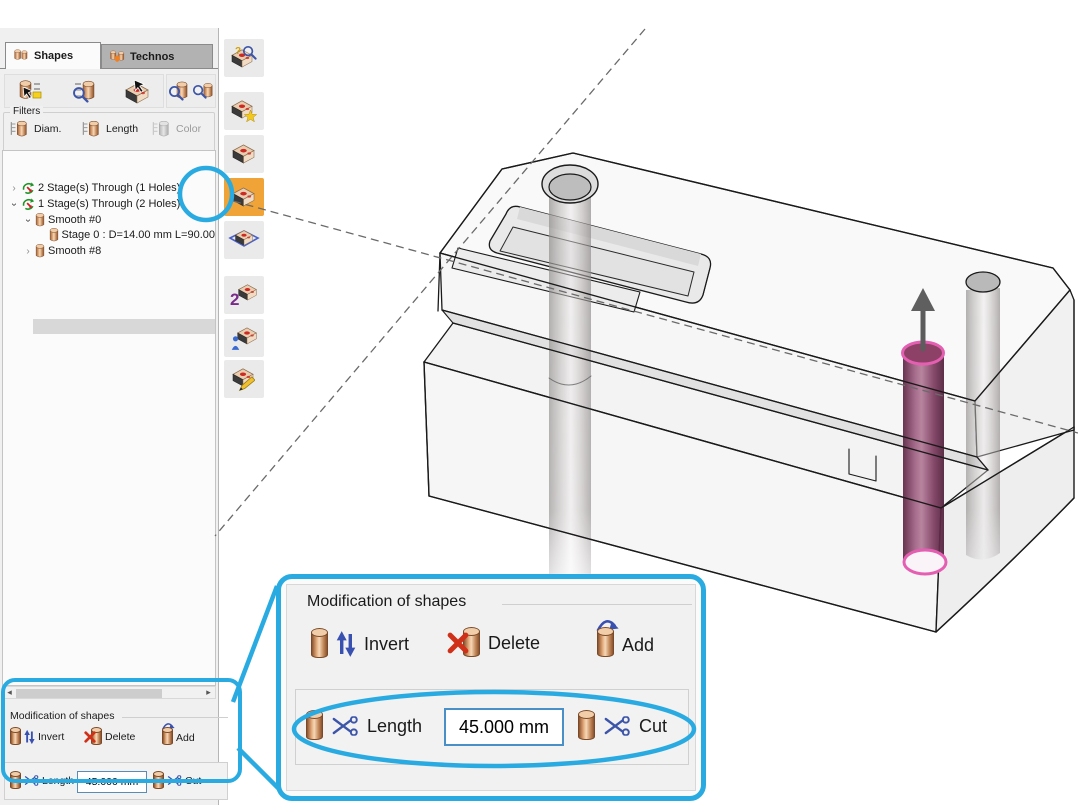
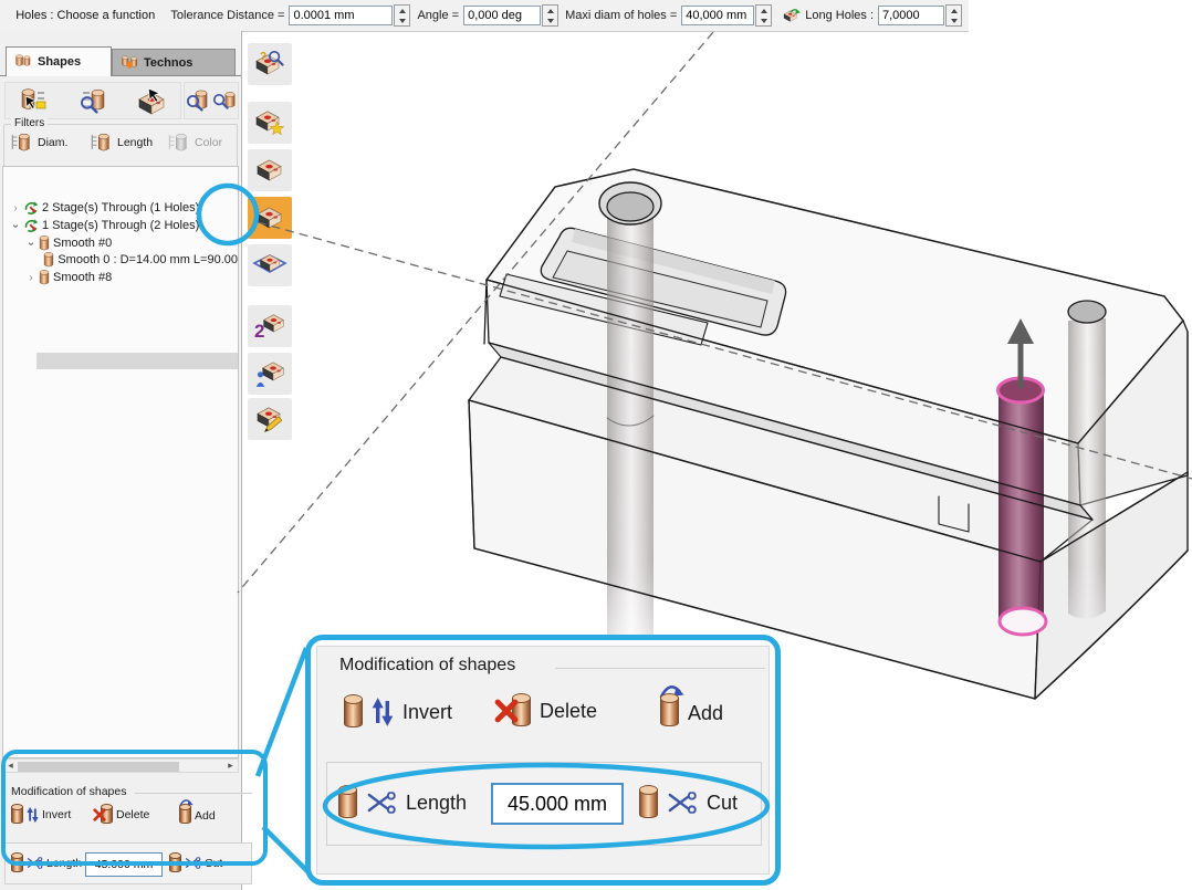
+ Holes : Choose a function
+ Tolerance Distance =
+ 0.0001 mm
+ Angle =
+ 0,000 deg
+ Maxi diam of holes =
+ 40,000 mm
+ Long Holes :
+ 7,0000
  Shapes
  Technos
  Filters
  Diam.
  Length
  Color
  ›
  2 Stage(s) Through (1 Holes
  1 Stage(s) Through (2 Holes)
  Smooth #0
- Stage 0 : D=14.00 mm L=90.00
+ Smooth 0 : D=14.00 mm L=90.00
  ›
  Smooth #8
  ◂
  ▸
  Modification of shapes
  Invert
  Delete
  Add
  Length
  45.000 mm
  Cut
  ?
  2
  Modification of shapes
  Invert
  Delete
  Add
  Length
  45.000 mm
  Cut
